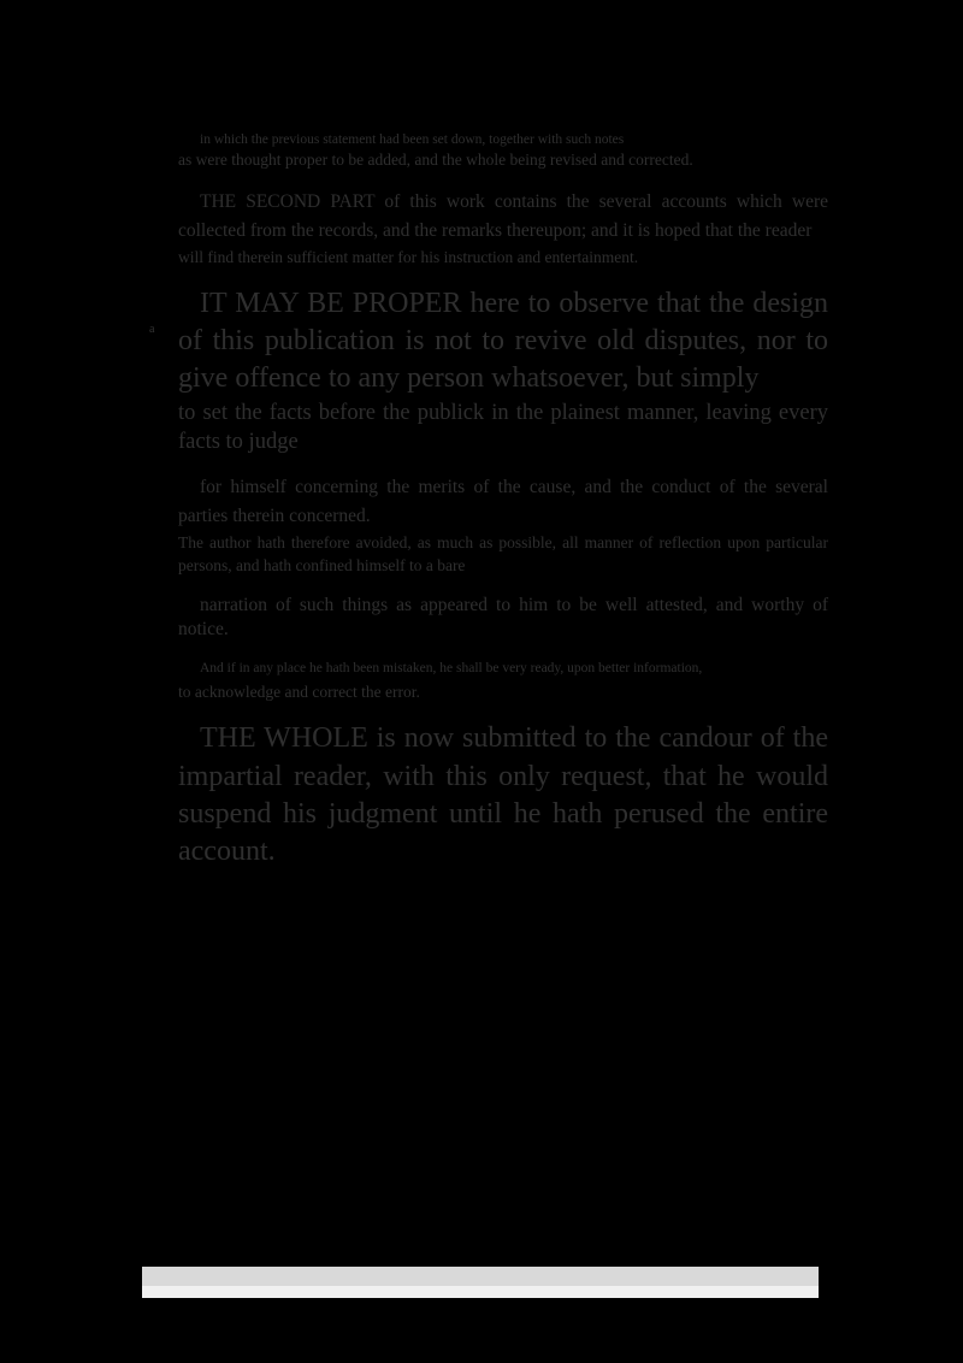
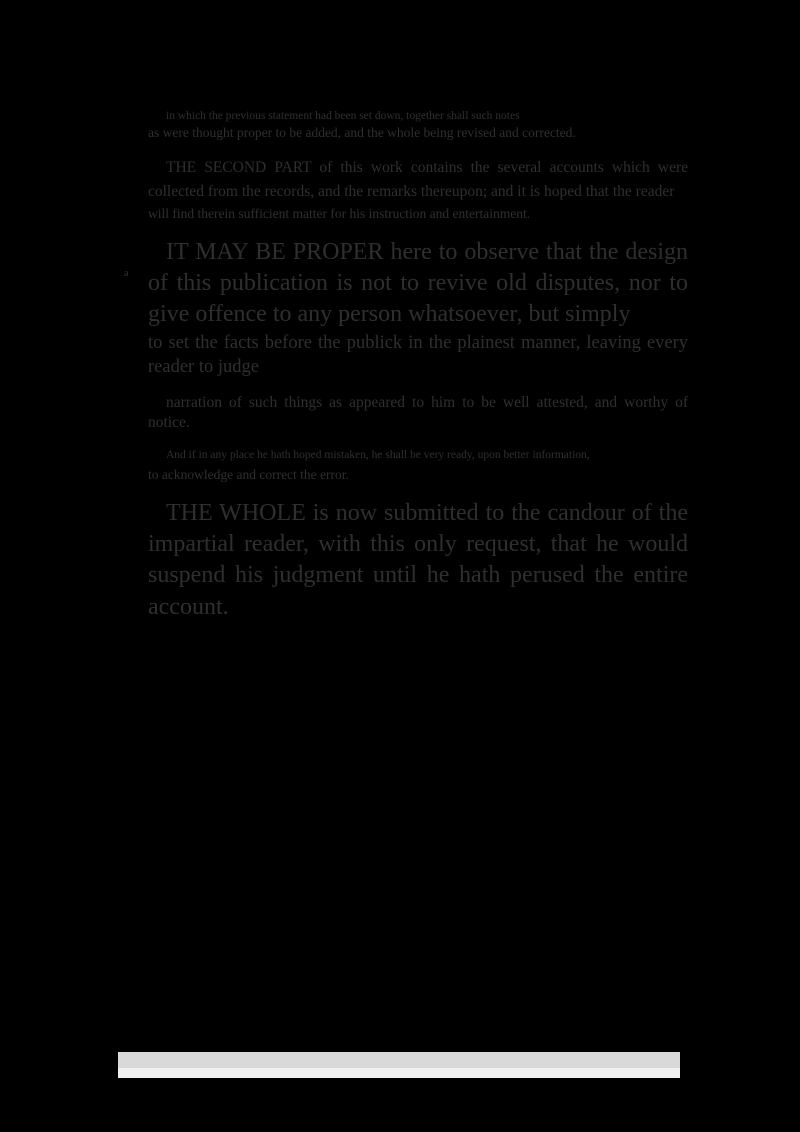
- in which the previous statement had been set down, together with such notes
+ in which the previous statement had been set down, together shall such notes
  as were thought proper to be added, and the whole being revised and corrected.
  THE SECOND PART of this work contains the several accounts which were collected from the records, and the remarks thereupon; and it is hoped that the reader
  will find therein sufficient matter for his instruction and entertainment.
  IT MAY BE PROPER here to observe that the design of this publication is not to revive old disputes, nor to give offence to any person whatsoever, but simply
- to set the facts before the publick in the plainest manner, leaving every facts to judge
+ to set the facts before the publick in the plainest manner, leaving every reader to judge
- for himself concerning the merits of the cause, and the conduct of the several parties therein concerned.
- The author hath therefore avoided, as much as possible, all manner of reflection upon particular persons, and hath confined himself to a bare
  narration of such things as appeared to him to be well attested, and worthy of notice.
- And if in any place he hath been mistaken, he shall be very ready, upon better information,
+ And if in any place he hath hoped mistaken, he shall be very ready, upon better information,
  to acknowledge and correct the error.
  THE WHOLE is now submitted to the candour of the impartial reader, with this only request, that he would suspend his judgment until he hath perused the entire account.
  a
